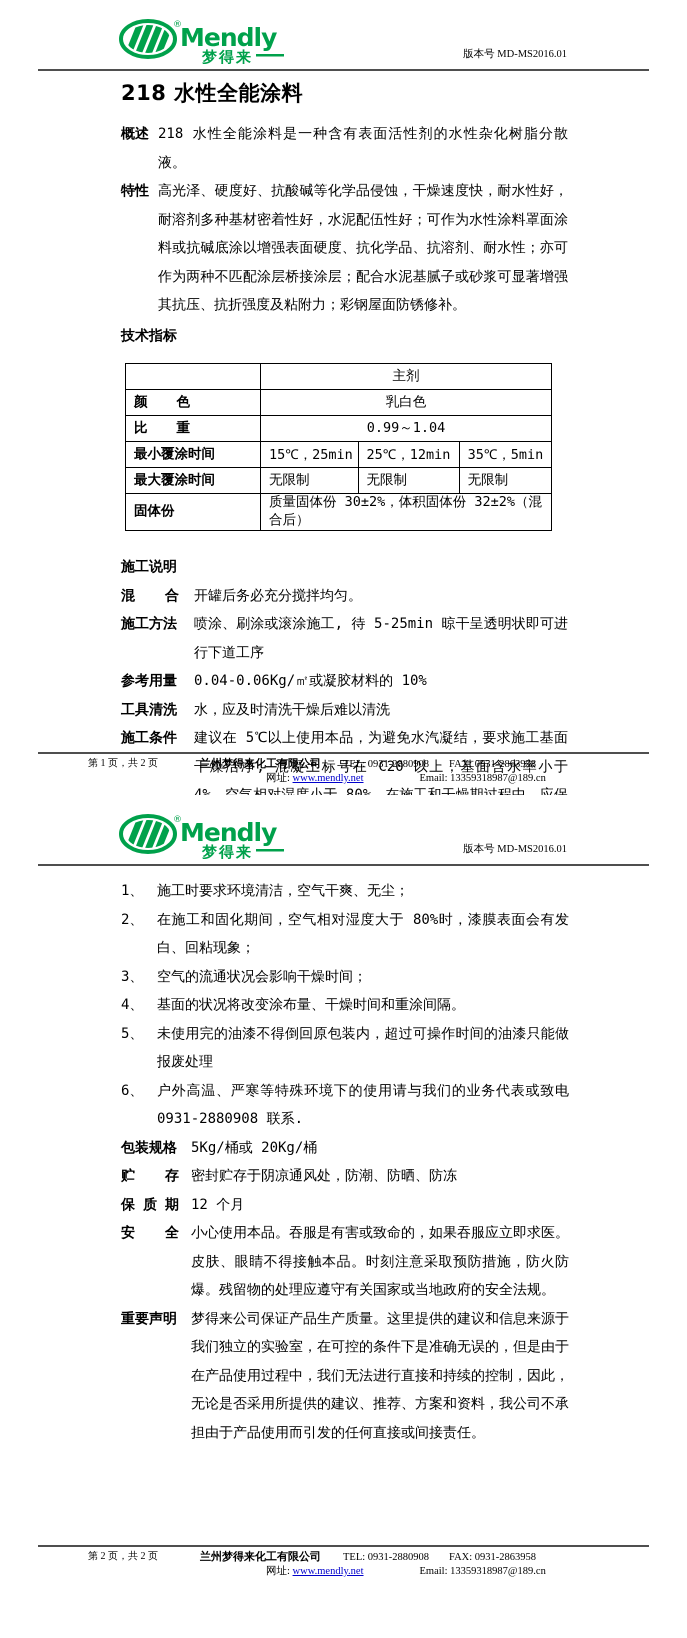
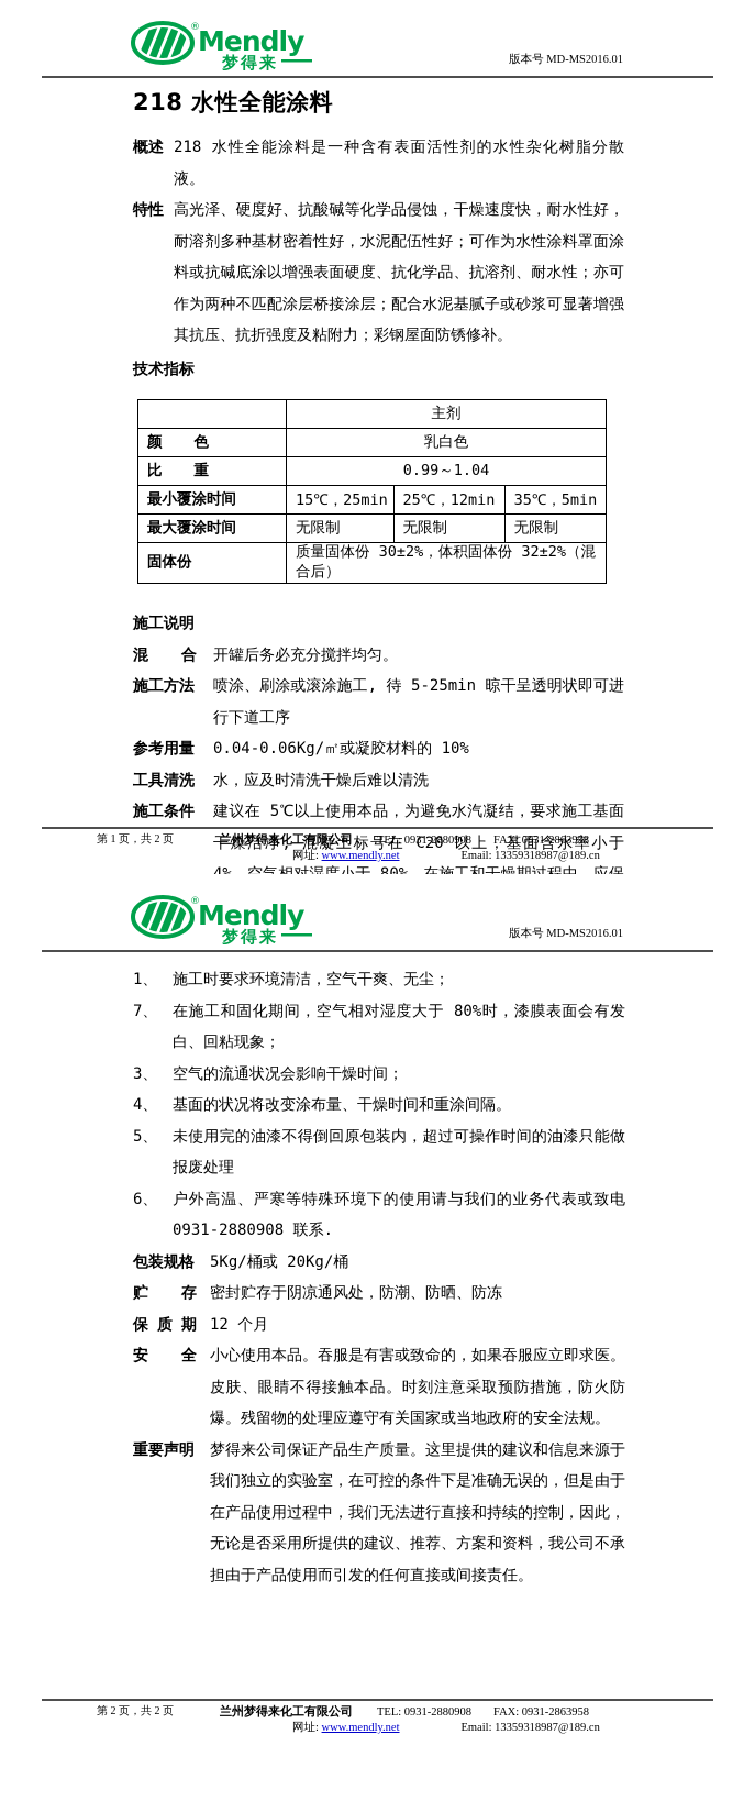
  ®
  Mendly
  梦得来
  版本号 MD-MS2016.01
  218 水性全能涂料
  概述
  218 水性全能涂料是一种含有表面活性剂的水性杂化树脂分散液。
  特性
  高光泽、硬度好、抗酸碱等化学品侵蚀，干燥速度快，耐水性好，耐溶剂多种基材密着性好，水泥配伍性好；可作为水性涂料罩面涂料或抗碱底涂以增强表面硬度、抗化学品、抗溶剂、耐水性；亦可作为两种不匹配涂层桥接涂层；配合水泥基腻子或砂浆可显著增强其抗压、抗折强度及粘附力；彩钢屋面防锈修补。
  技术指标
  	主剂
  颜色	乳白色
  比重	0.99～1.04
  最小覆涂时间	15℃，25min	25℃，12min	35℃，5min
  最大覆涂时间	无限制	无限制	无限制
  固体份	质量固体份 30±2%，体积固体份 32±2%（混合后）
  施工说明
  混合
  开罐后务必充分搅拌均匀。
  施工方法
  喷涂、刷涂或滚涂施工, 待 5-25min 晾干呈透明状即可进行下道工序
  参考用量
  0.04-0.06Kg/㎡或凝胶材料的 10%
  工具清洗
  水，应及时清洗干燥后难以清洗
  施工条件
  第 1 页，共 2 页
  兰州梦得来化工有限公司
  TEL: 0931-2880908
  FAX: 0931-2863958
  网址: www.mendly.net
  Email: 13359318987@189.cn
  ®
  Mendly
  梦得来
  版本号 MD-MS2016.01
  1、
  施工时要求环境清洁，空气干爽、无尘；
- 2、
+ 7、
  在施工和固化期间，空气相对湿度大于 80%时，漆膜表面会有发白、回粘现象；
  3、
  空气的流通状况会影响干燥时间；
  4、
  基面的状况将改变涂布量、干燥时间和重涂间隔。
  5、
  未使用完的油漆不得倒回原包装内，超过可操作时间的油漆只能做报废处理
  6、
  户外高温、严寒等特殊环境下的使用请与我们的业务代表或致电 0931-2880908 联系.
  包装规格
  5Kg/桶或 20Kg/桶
  贮存
  密封贮存于阴凉通风处，防潮、防晒、防冻
  保质期
  12 个月
  安全
  小心使用本品。吞服是有害或致命的，如果吞服应立即求医。皮肤、眼睛不得接触本品。时刻注意采取预防措施，防火防爆。残留物的处理应遵守有关国家或当地政府的安全法规。
  重要声明
  梦得来公司保证产品生产质量。这里提供的建议和信息来源于我们独立的实验室，在可控的条件下是准确无误的，但是由于在产品使用过程中，我们无法进行直接和持续的控制，因此，无论是否采用所提供的建议、推荐、方案和资料，我公司不承担由于产品使用而引发的任何直接或间接责任。
  第 2 页，共 2 页
  兰州梦得来化工有限公司
  TEL: 0931-2880908
  FAX: 0931-2863958
  网址: www.mendly.net
  Email: 13359318987@189.cn
